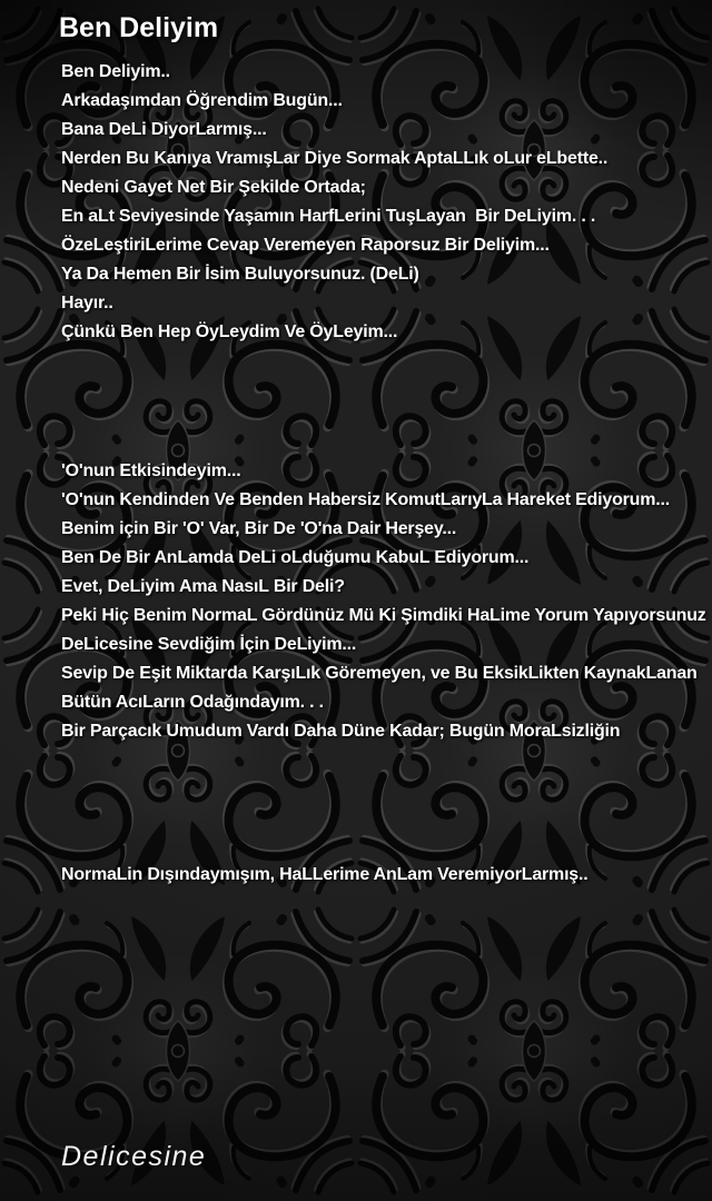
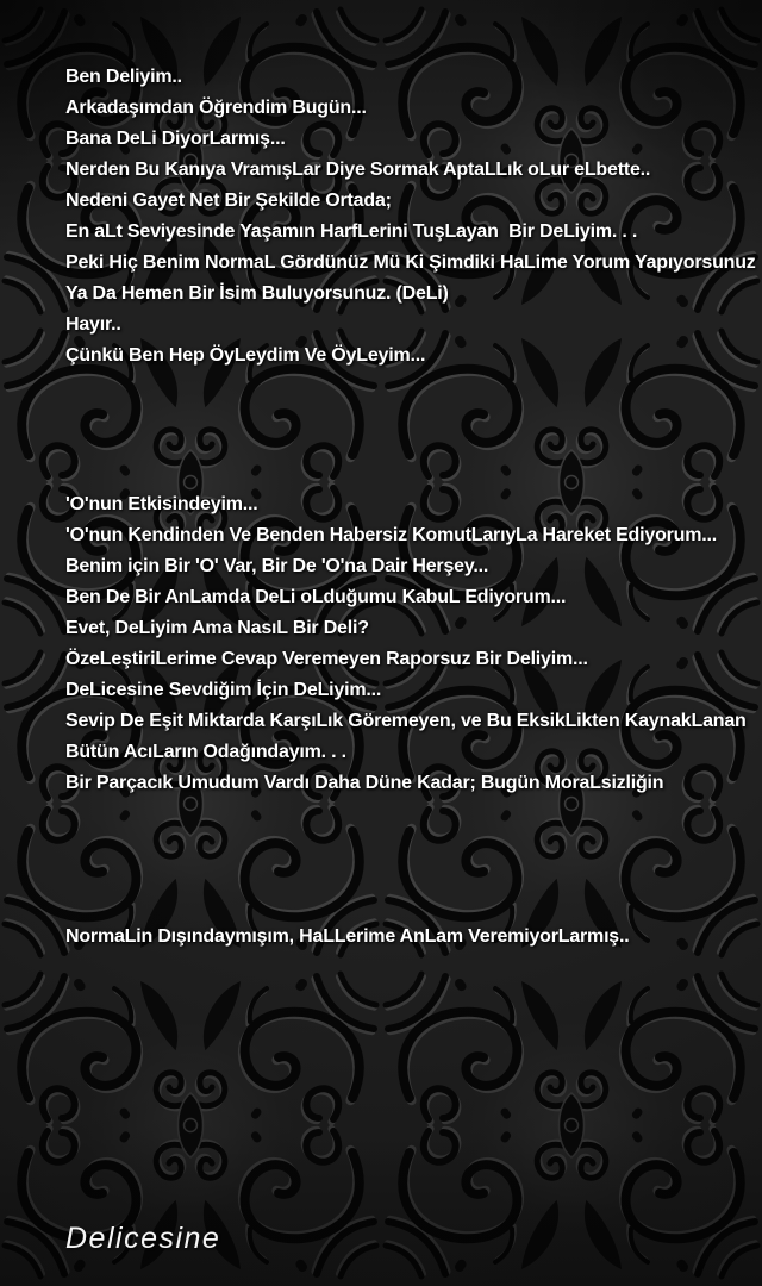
- Ben Deliyim
  Ben Deliyim..
  Arkadaşımdan Öğrendim Bugün...
  Bana DeLi DiyorLarmış...
  Nerden Bu Kanıya VramışLar Diye Sormak AptaLLık oLur eLbette..
  Nedeni Gayet Net Bir Şekilde Ortada;
  En aLt Seviyesinde Yaşamın HarfLerini TuşLayan Bir DeLiyim. . .
- ÖzeLeştiriLerime Cevap Veremeyen Raporsuz Bir Deliyim...
+ Peki Hiç Benim NormaL Gördünüz Mü Ki Şimdiki HaLime Yorum Yapıyorsunuz
  Ya Da Hemen Bir İsim Buluyorsunuz. (DeLi)
  Hayır..
  Çünkü Ben Hep ÖyLeydim Ve ÖyLeyim...
  'O'nun Etkisindeyim...
  'O'nun Kendinden Ve Benden Habersiz KomutLarıyLa Hareket Ediyorum...
  Benim için Bir 'O' Var, Bir De 'O'na Dair Herşey...
  Ben De Bir AnLamda DeLi oLduğumu KabuL Ediyorum...
  Evet, DeLiyim Ama NasıL Bir Deli?
- Peki Hiç Benim NormaL Gördünüz Mü Ki Şimdiki HaLime Yorum Yapıyorsunuz
+ ÖzeLeştiriLerime Cevap Veremeyen Raporsuz Bir Deliyim...
  DeLicesine Sevdiğim İçin DeLiyim...
  Sevip De Eşit Miktarda KarşıLık Göremeyen, ve Bu EksikLikten KaynakLanan
  Bütün AcıLarın Odağındayım. . .
  Bir Parçacık Umudum Vardı Daha Düne Kadar; Bugün MoraLsizliğin
  NormaLin Dışındaymışım, HaLLerime AnLam VeremiyorLarmış..
  Delicesine
